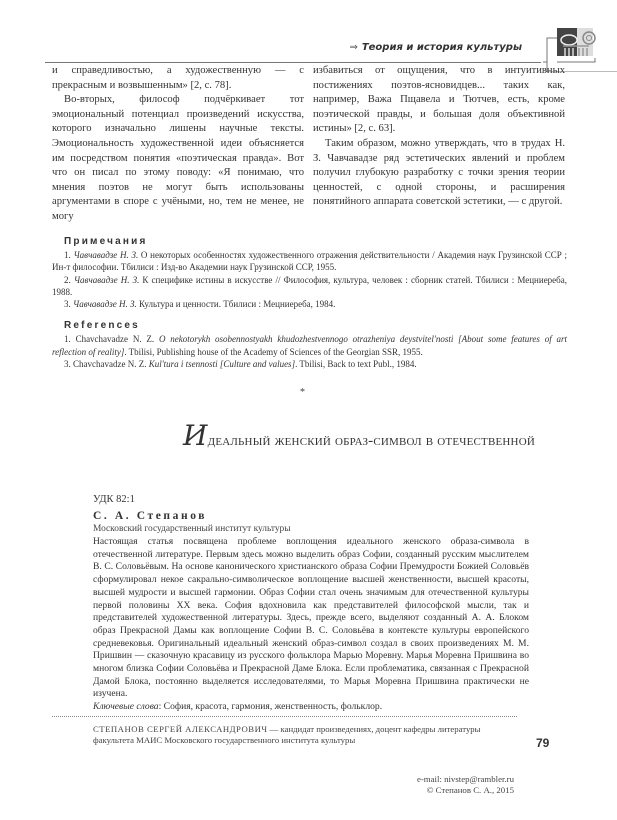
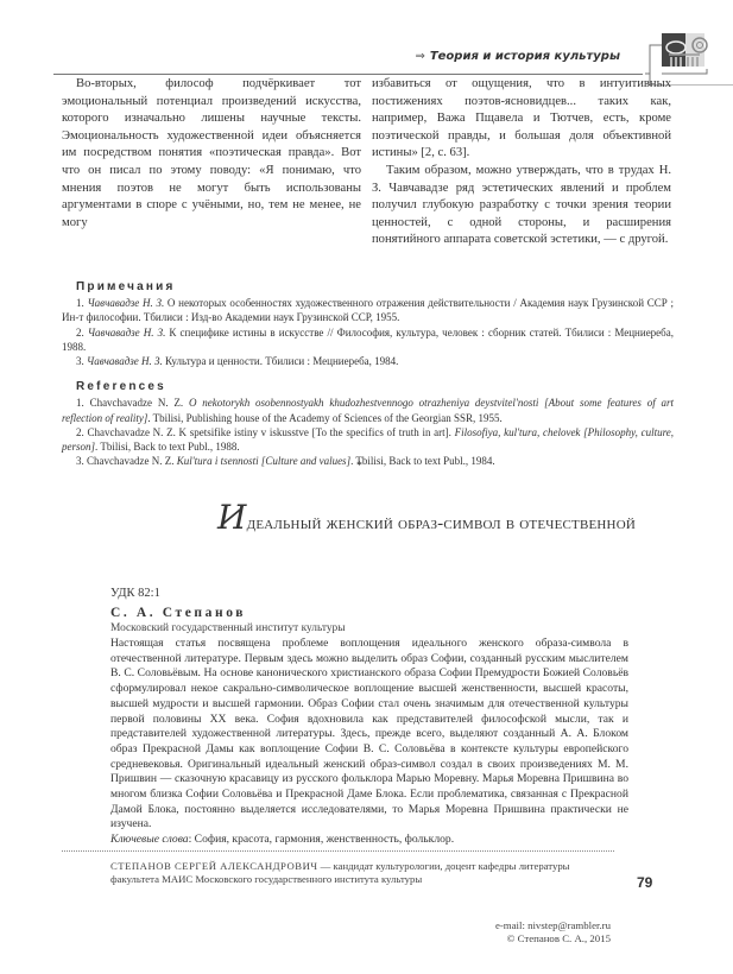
  ⇒ Теория и история культуры
- и справедливостью, а художественную — с прекрасным и возвышенным» [2, с. 78].
  Во-вторых, философ подчёркивает тот эмоциональный потенциал произведений искусства, которого изначально лишены научные тексты. Эмоциональность художественной идеи объясняется им посредством понятия «поэтическая правда». Вот что он писал по этому поводу: «Я понимаю, что мнения поэтов не могут быть использованы аргументами в споре с учёными, но, тем не менее, не могу
  избавиться от ощущения, что в интуитивных постижениях поэтов-ясновидцев... таких как, например, Важа Пщавела и Тютчев, есть, кроме поэтической правды, и большая доля объективной истины» [2, с. 63].
  Таким образом, можно утверждать, что в трудах Н. З. Чавчавадзе ряд эстетических явлений и проблем получил глубокую разработку с точки зрения теории ценностей, с одной стороны, и расширения понятийного аппарата советской эстетики, — с другой.
  Примечания
  1. Чавчавадзе Н. З. О некоторых особенностях художественного отражения действительности / Академия наук Грузинской ССР ; Ин-т философии. Тбилиси : Изд-во Академии наук Грузинской ССР, 1955.
  2. Чавчавадзе Н. З. К специфике истины в искусстве // Философия, культура, человек : сборник статей. Тбилиси : Мецниереба, 1988.
  3. Чавчавадзе Н. З. Культура и ценности. Тбилиси : Мецниереба, 1984.
  References
  1. Chavchavadze N. Z. O nekotorykh osobennostyakh khudozhestvennogo otrazheniya deystvitel'nosti [About some features of art reflection of reality]. Tbilisi, Publishing house of the Academy of Sciences of the Georgian SSR, 1955.
+ 2. Chavchavadze N. Z. K spetsifike istiny v iskusstve [To the specifics of truth in art]. Filosofiya, kul'tura, chelovek [Philosophy, culture, person]. Tbilisi, Back to text Publ., 1988.
  3. Chavchavadze N. Z. Kul'tura i tsennosti [Culture and values]. Tbilisi, Back to text Publ., 1984.
  *
  Идеальный женский образ-символ в отечественной
  УДК 82:1
  С. А. Степанов
  Московский государственный институт культуры
  Настоящая статья посвящена проблеме воплощения идеального женского образа-символа в отечественной литературе. Первым здесь можно выделить образ Софии, созданный русским мыслителем В. С. Соловьёвым. На основе канонического христианского образа Софии Премудрости Божией Соловьёв сформулировал некое сакрально-символическое воплощение высшей женственности, высшей красоты, высшей мудрости и высшей гармонии. Образ Софии стал очень значимым для отечественной культуры первой половины XX века. София вдохновила как представителей философской мысли, так и представителей художественной литературы. Здесь, прежде всего, выделяют созданный А. А. Блоком образ Прекрасной Дамы как воплощение Софии В. С. Соловьёва в контексте культуры европейского средневековья. Оригинальный идеальный женский образ-символ создал в своих произведениях М. М. Пришвин — сказочную красавицу из русского фольклора Марью Моревну. Марья Моревна Пришвина во многом близка Софии Соловьёва и Прекрасной Даме Блока. Если проблематика, связанная с Прекрасной Дамой Блока, постоянно выделяется исследователями, то Марья Моревна Пришвина практически не изучена.
  Ключевые слова: София, красота, гармония, женственность, фольклор.
- СТЕПАНОВ СЕРГЕЙ АЛЕКСАНДРОВИЧ — кандидат произведениях, доцент кафедры литературы факультета МАИС Московского государственного института культуры
+ СТЕПАНОВ СЕРГЕЙ АЛЕКСАНДРОВИЧ — кандидат культурологии, доцент кафедры литературы факультета МАИС Московского государственного института культуры
  79
  e-mail: nivstep@rambler.ru
  © Степанов С. А., 2015
